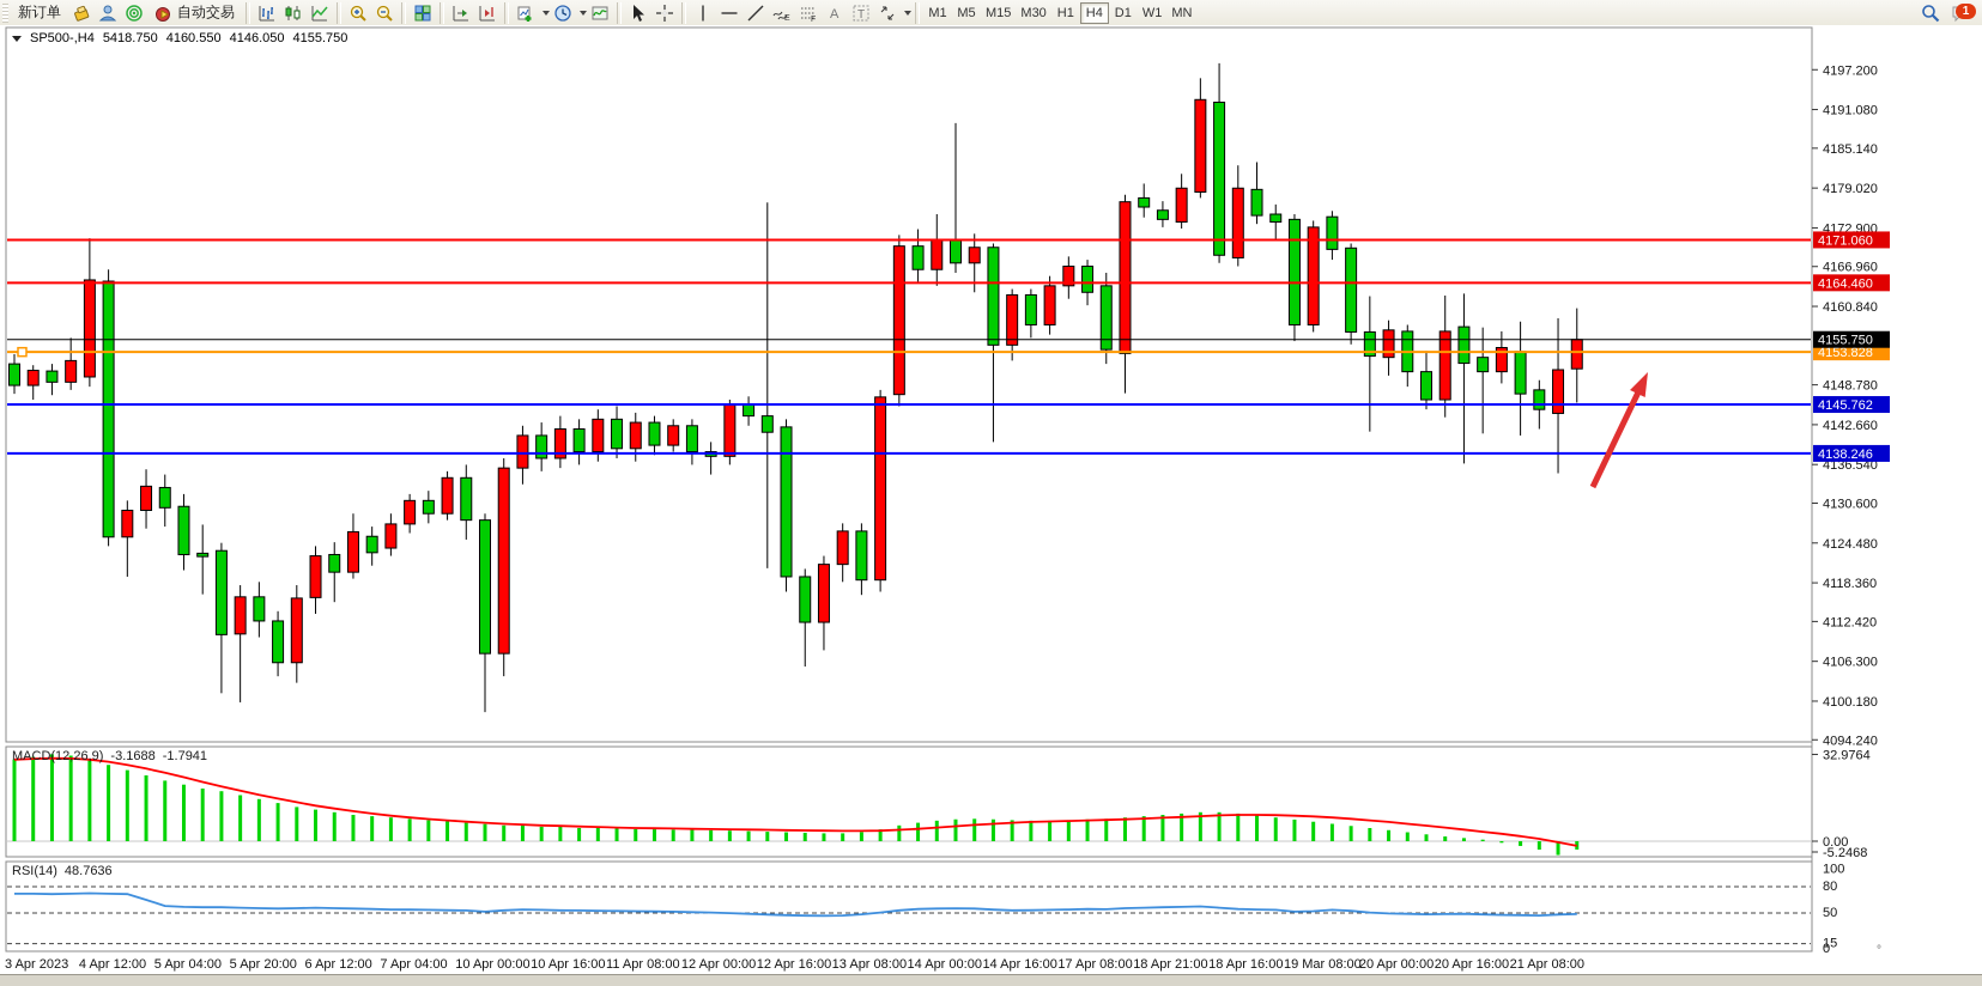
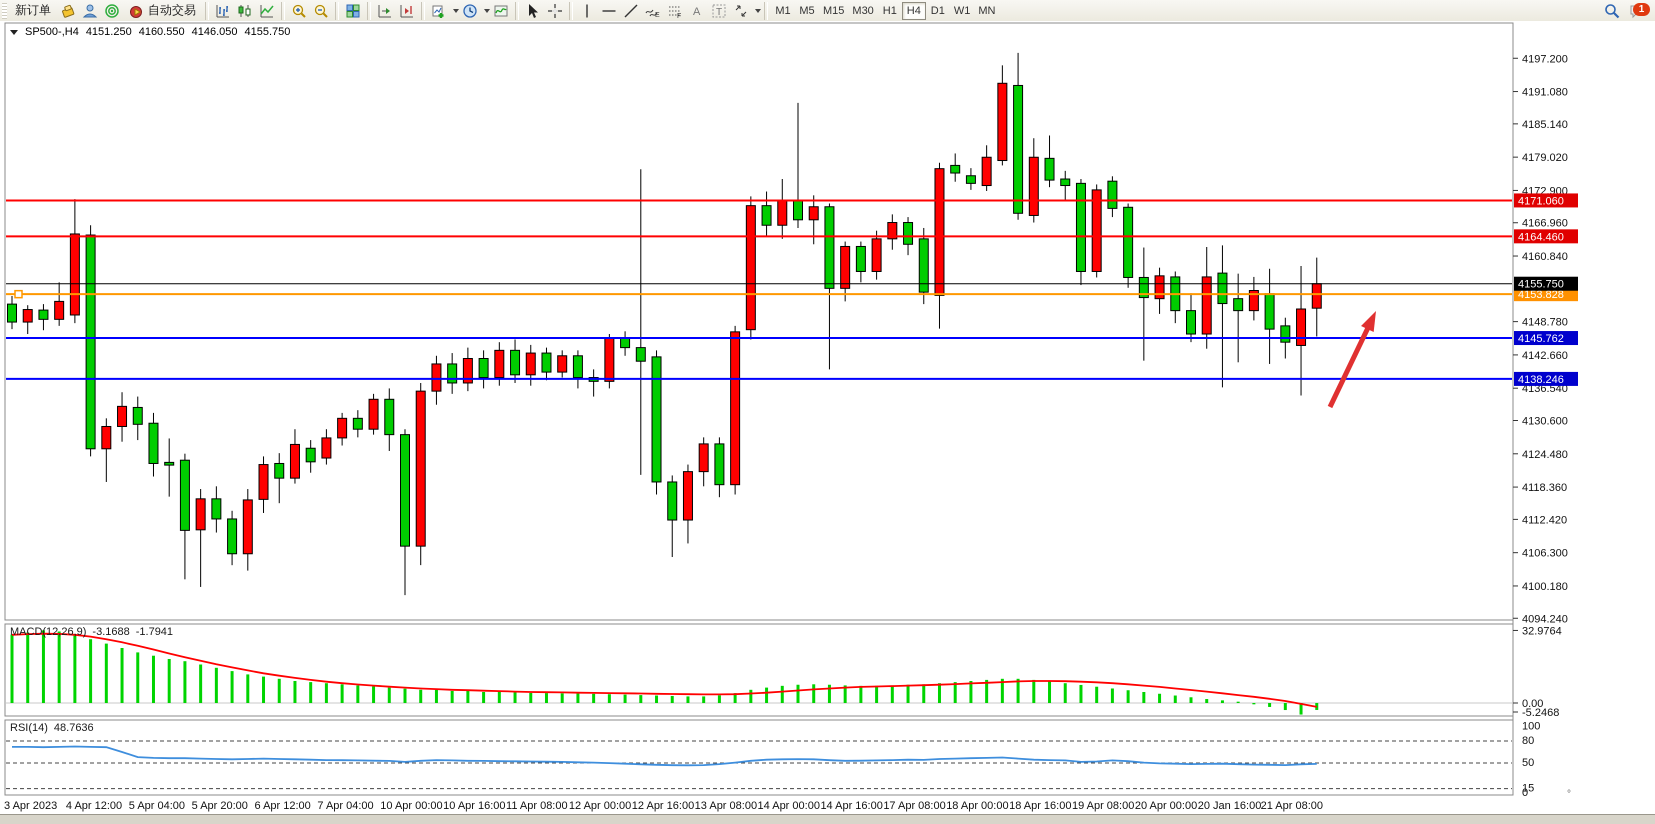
  新订单
  自动交易
  A
  T
  M1
  M5
  M15
  M30
  H1
  H4
  D1
  W1
  MN
  1
  4197.200
  4191.080
  4185.140
  4179.020
  4172.900
  4166.960
  4160.840
  4148.780
  4142.660
  4136.540
  4130.600
  4124.480
  4118.360
  4112.420
  4106.300
  4100.180
  4094.240
  4171.060
  4164.460
  4153.828
  4145.762
  4138.246
  4155.750
  32.9764
  0.00
  -5.2468
  100
  80
  50
  15
  0
  3 Apr 2023
  4 Apr 12:00
  5 Apr 04:00
  5 Apr 20:00
  6 Apr 12:00
  7 Apr 04:00
  10 Apr 00:00
  10 Apr 16:00
  11 Apr 08:00
  12 Apr 00:00
  12 Apr 16:00
  13 Apr 08:00
  14 Apr 00:00
  14 Apr 16:00
  17 Apr 08:00
- 18 Apr 21:00
+ 18 Apr 00:00
  18 Apr 16:00
- 19 Mar 08:00
+ 19 Apr 08:00
  20 Apr 00:00
- 20 Apr 16:00
+ 20 Jan 16:00
  21 Apr 08:00
  °
  SP500-,H4
- 5418.750
+ 4151.250
  4160.550
  4146.050
  4155.750
  MACD(12,26,9)
  -3.1688
  -1.7941
  RSI(14)
  48.7636
